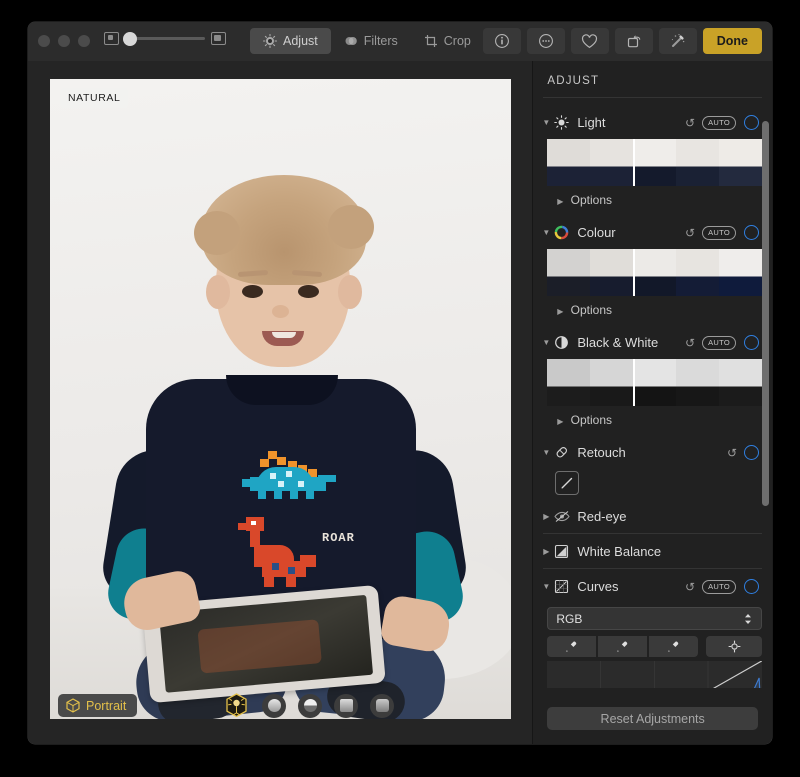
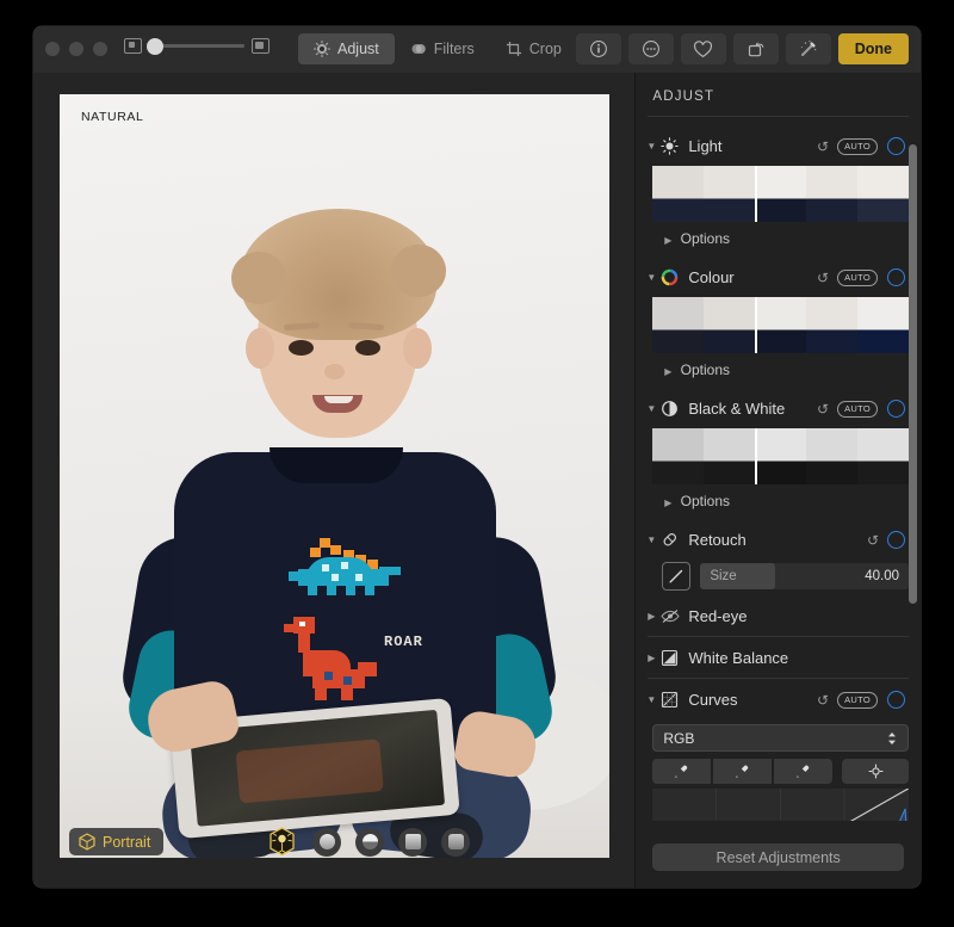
  Adjust
  Filters
  Crop
  Done
  NATURAL
  ROAR
  Portrait
  ADJUST
  ▼
  Light
  ↺
  AUTO
  ▶ Options
  ▼
  Colour
  ↺
  AUTO
  ▶ Options
  ▼
  Black & White
  ↺
  AUTO
  ▶ Options
  ▼
  Retouch
  ↺
+ Size
+ 40.00
  ▶
  Red-eye
  ▶
  White Balance
  ▼
  Curves
  ↺
  AUTO
  RGB
  Reset Adjustments
